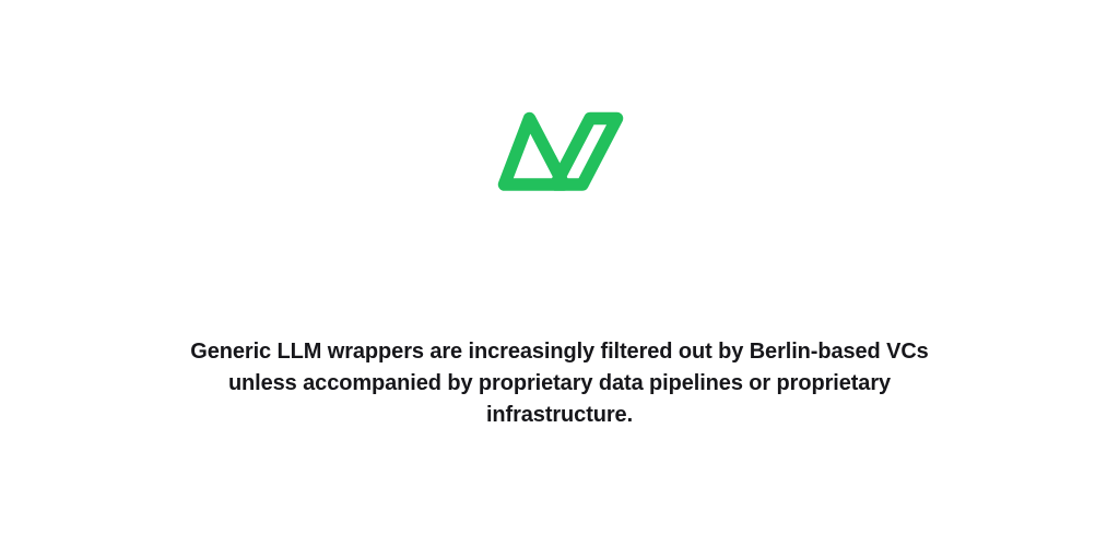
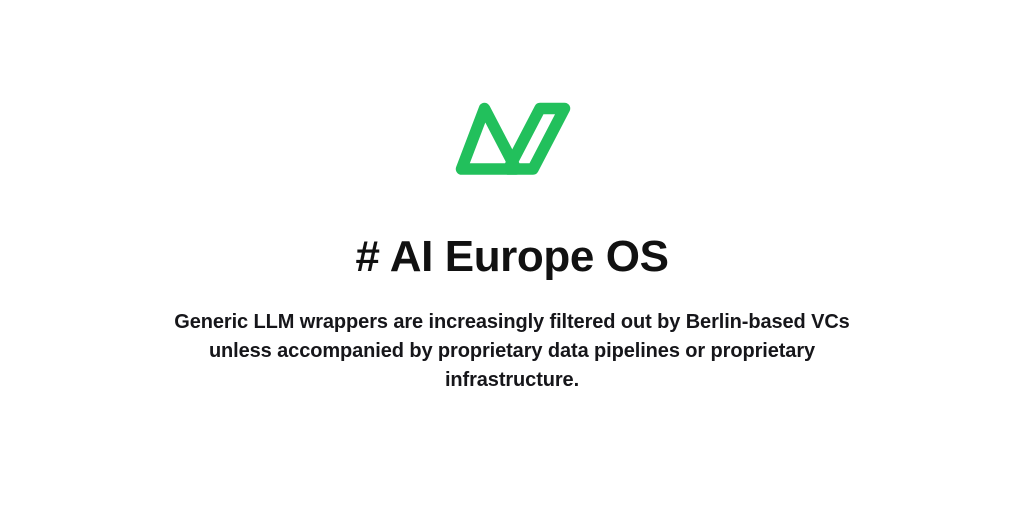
+ # AI Europe OS
  Generic LLM wrappers are increasingly filtered out by Berlin-based VCs unless accompanied by proprietary data pipelines or proprietary infrastructure.
